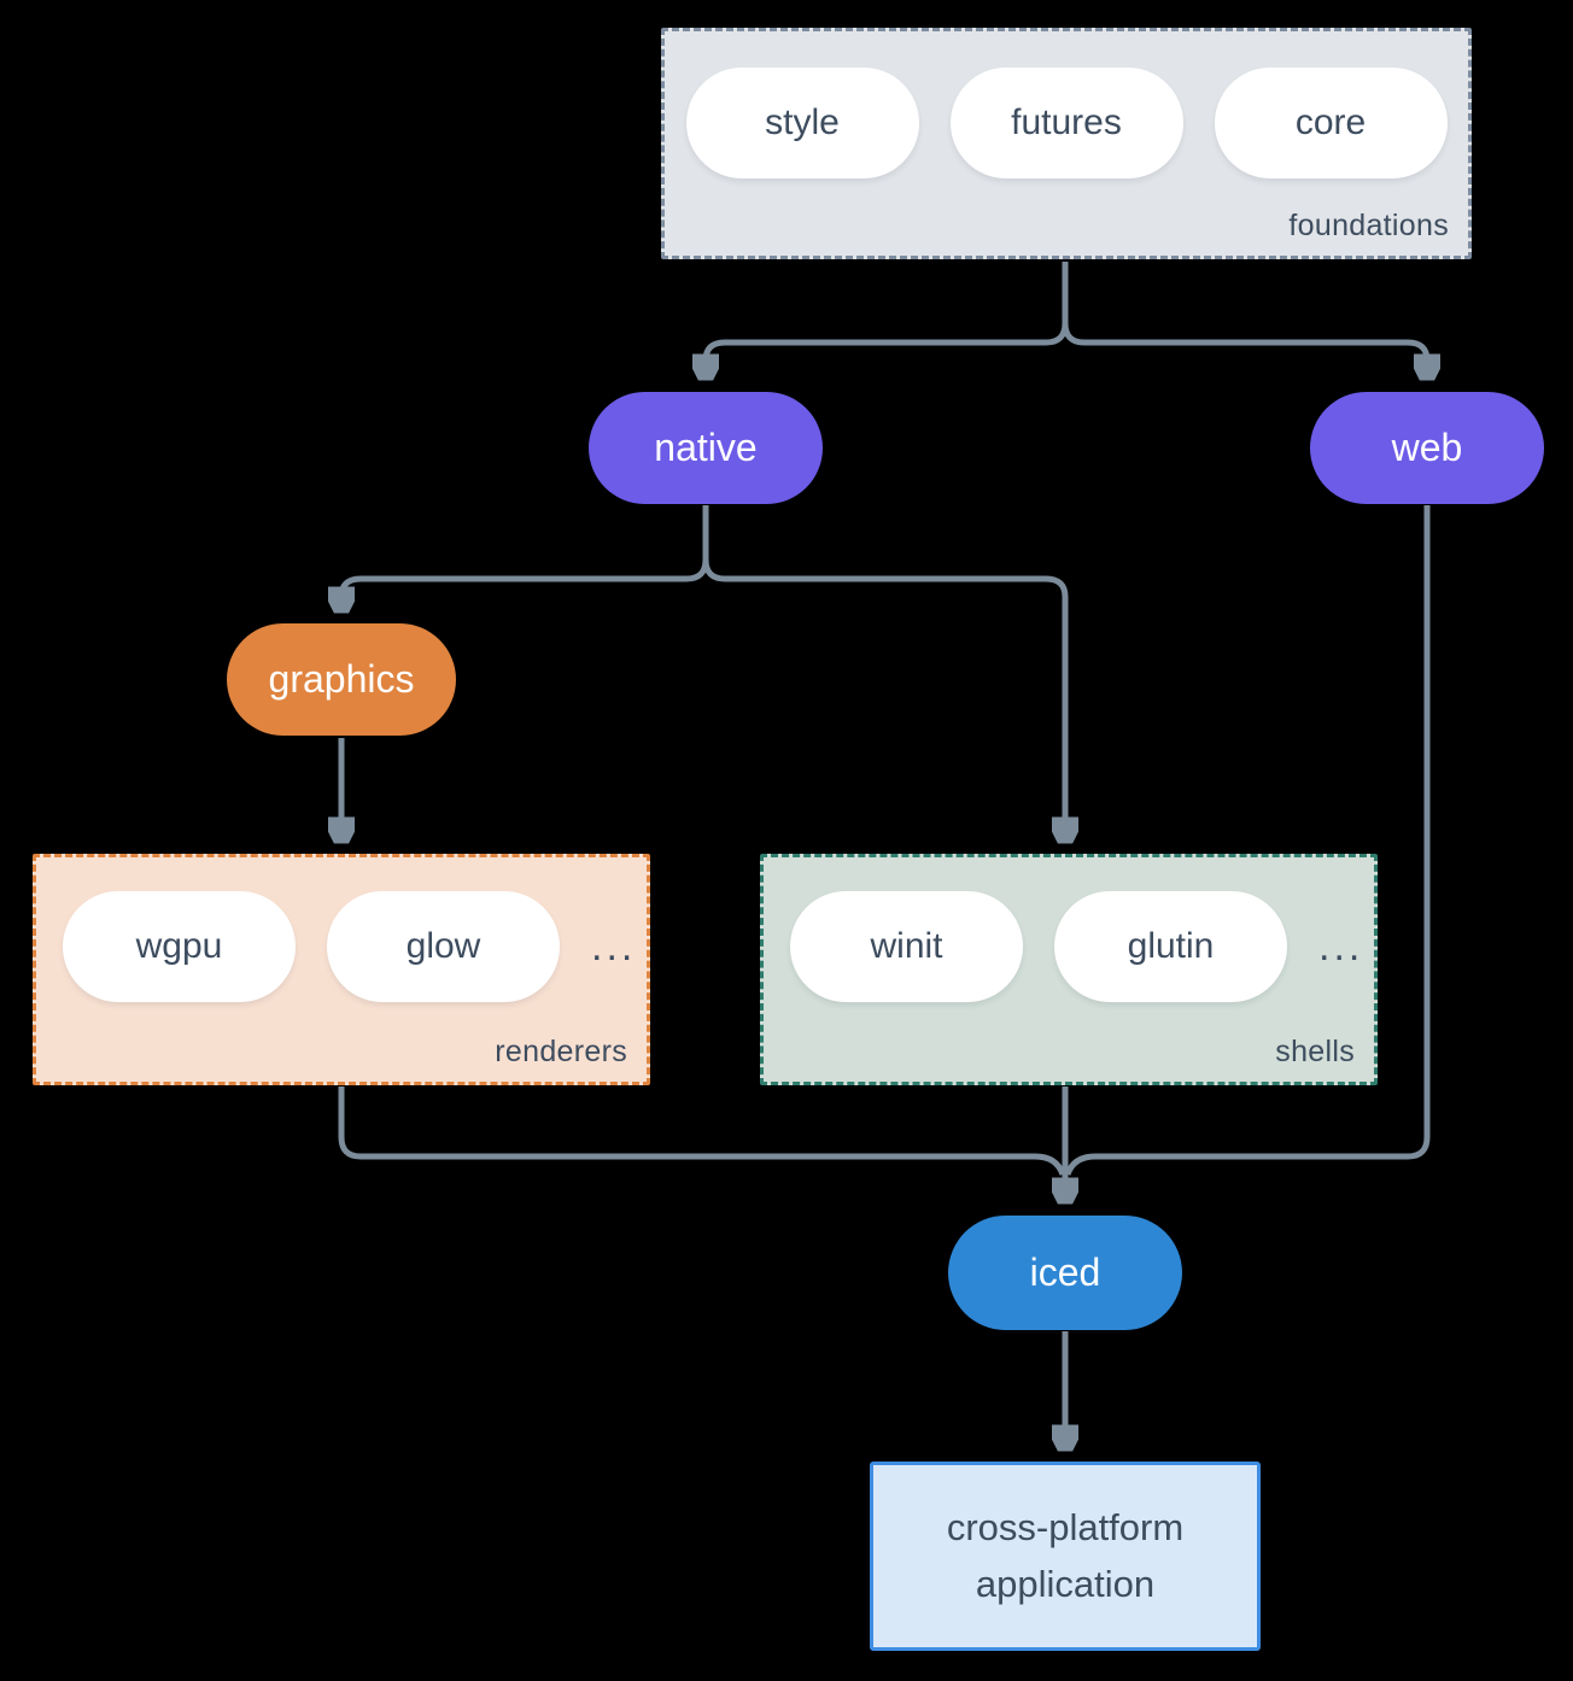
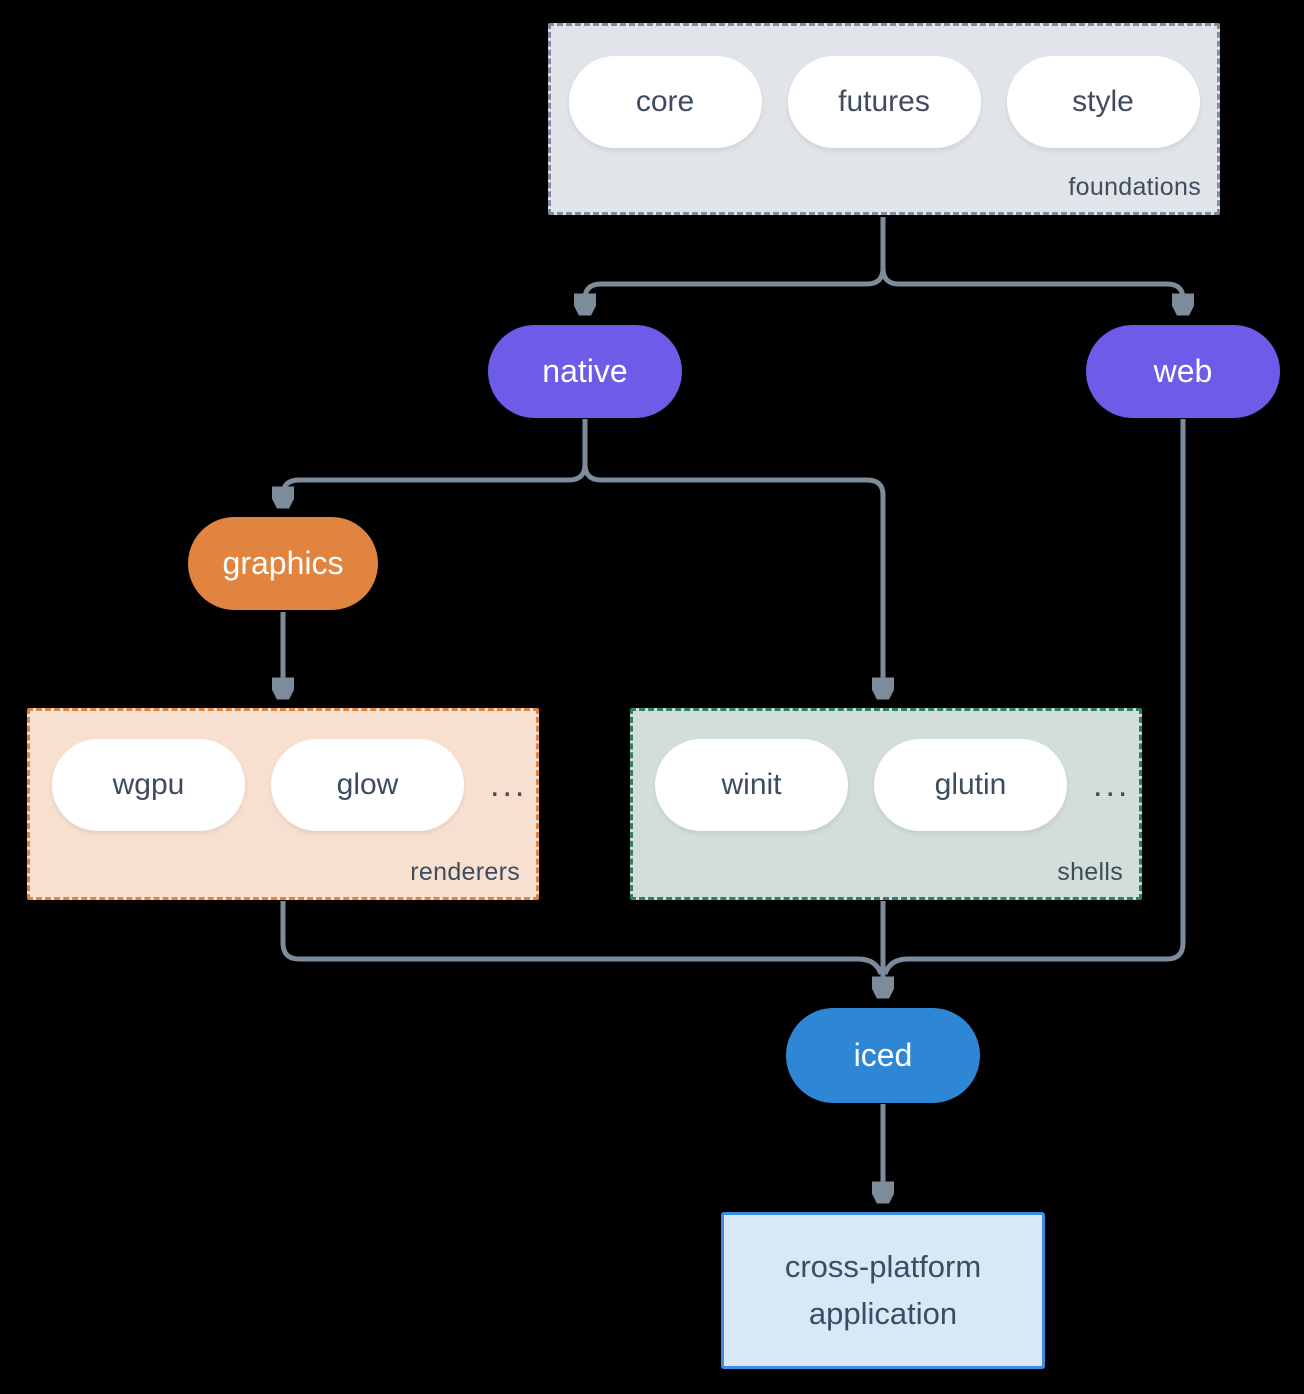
- style
+ core
  futures
- core
+ style
  foundations
  native
  web
  graphics
  wgpu
  glow
  ...
  renderers
  winit
  glutin
  ...
  shells
  iced
  cross-platform application
